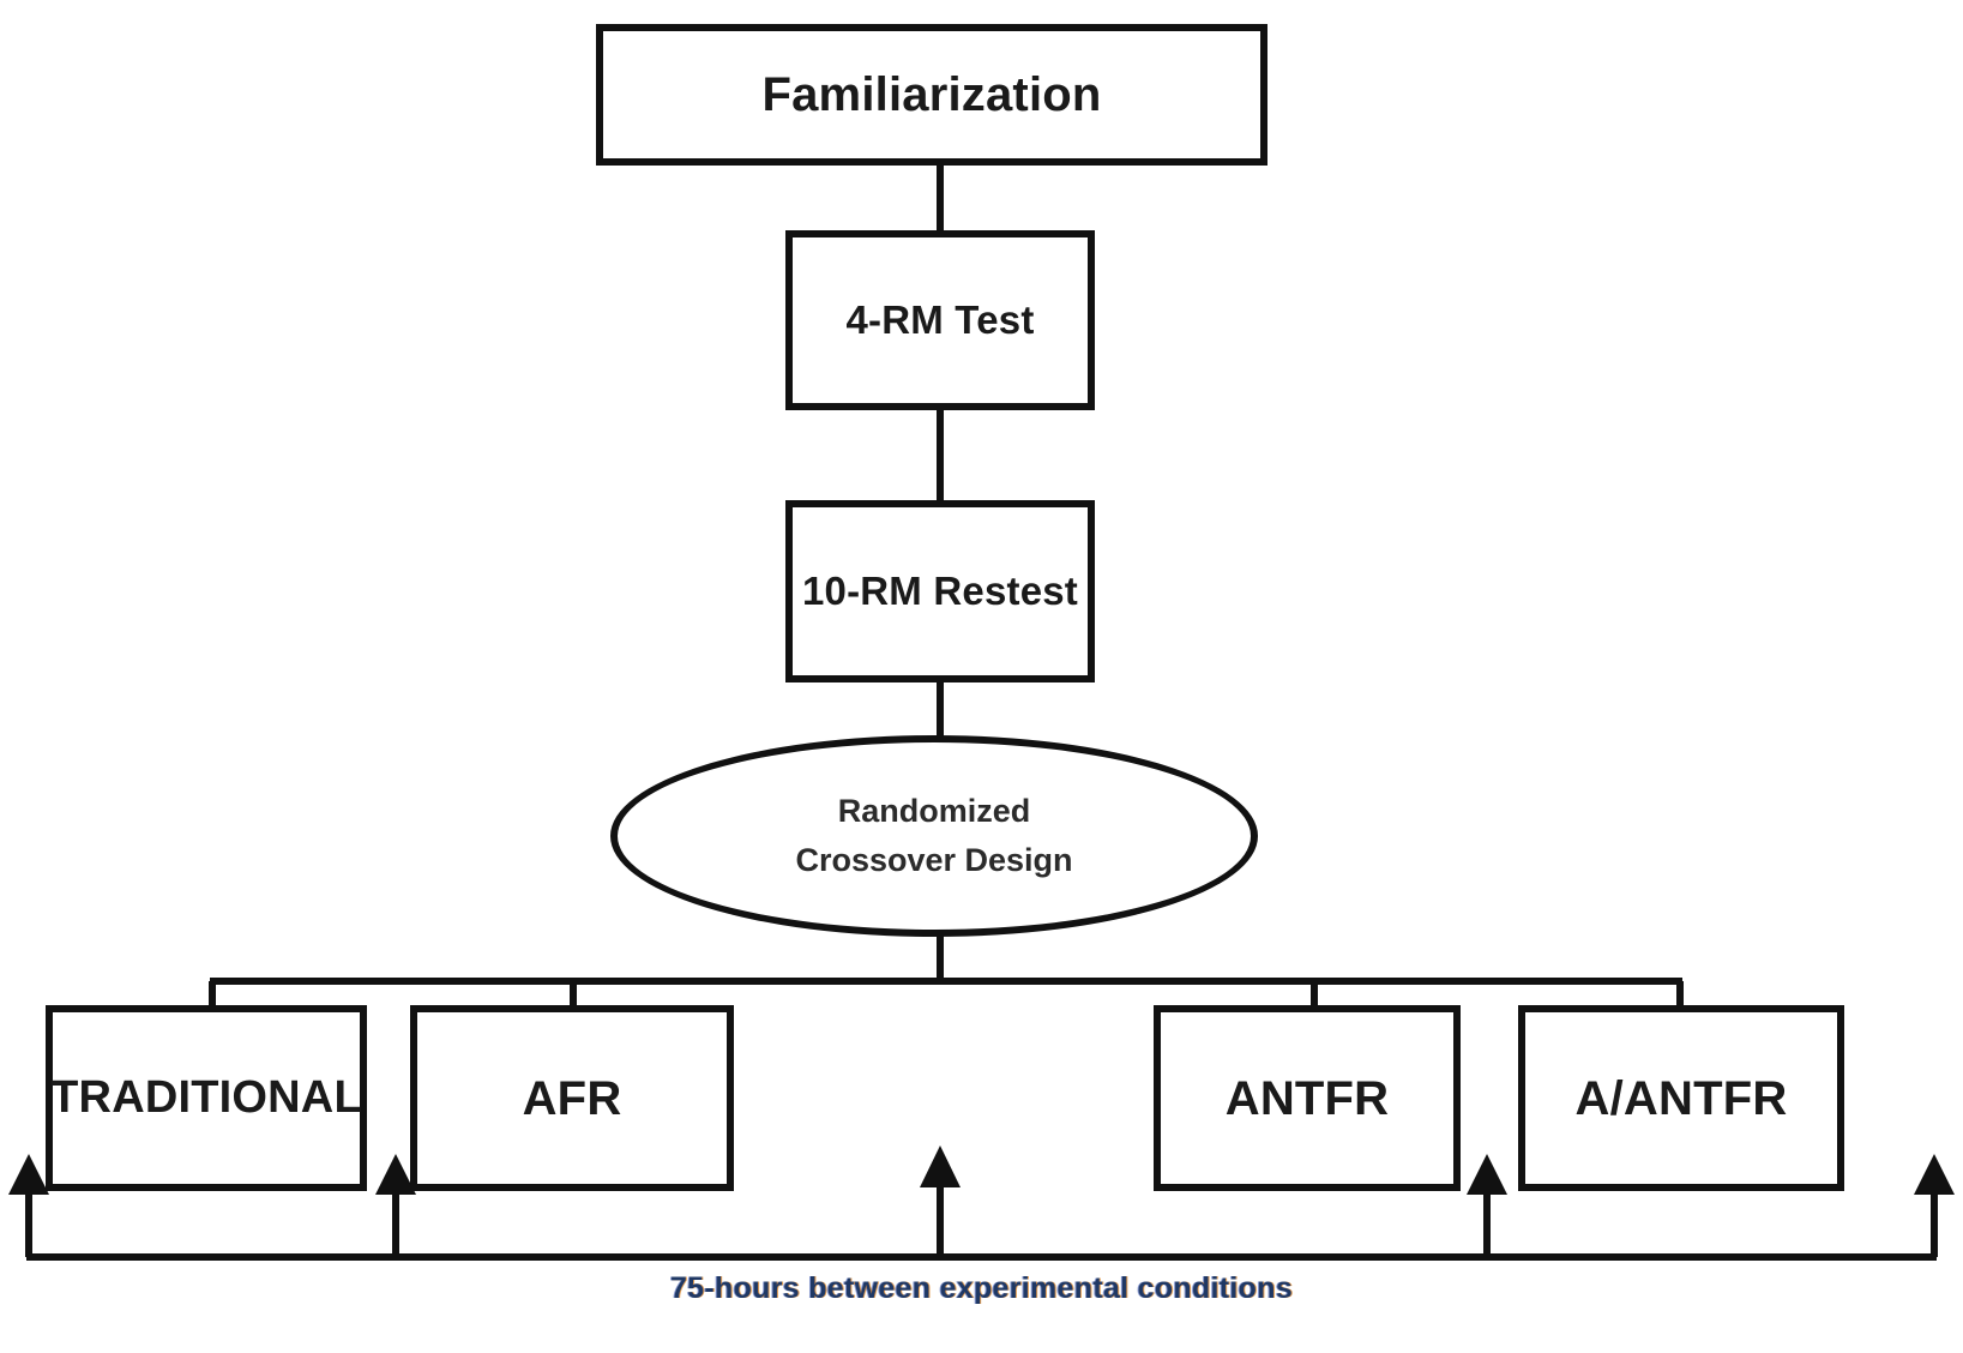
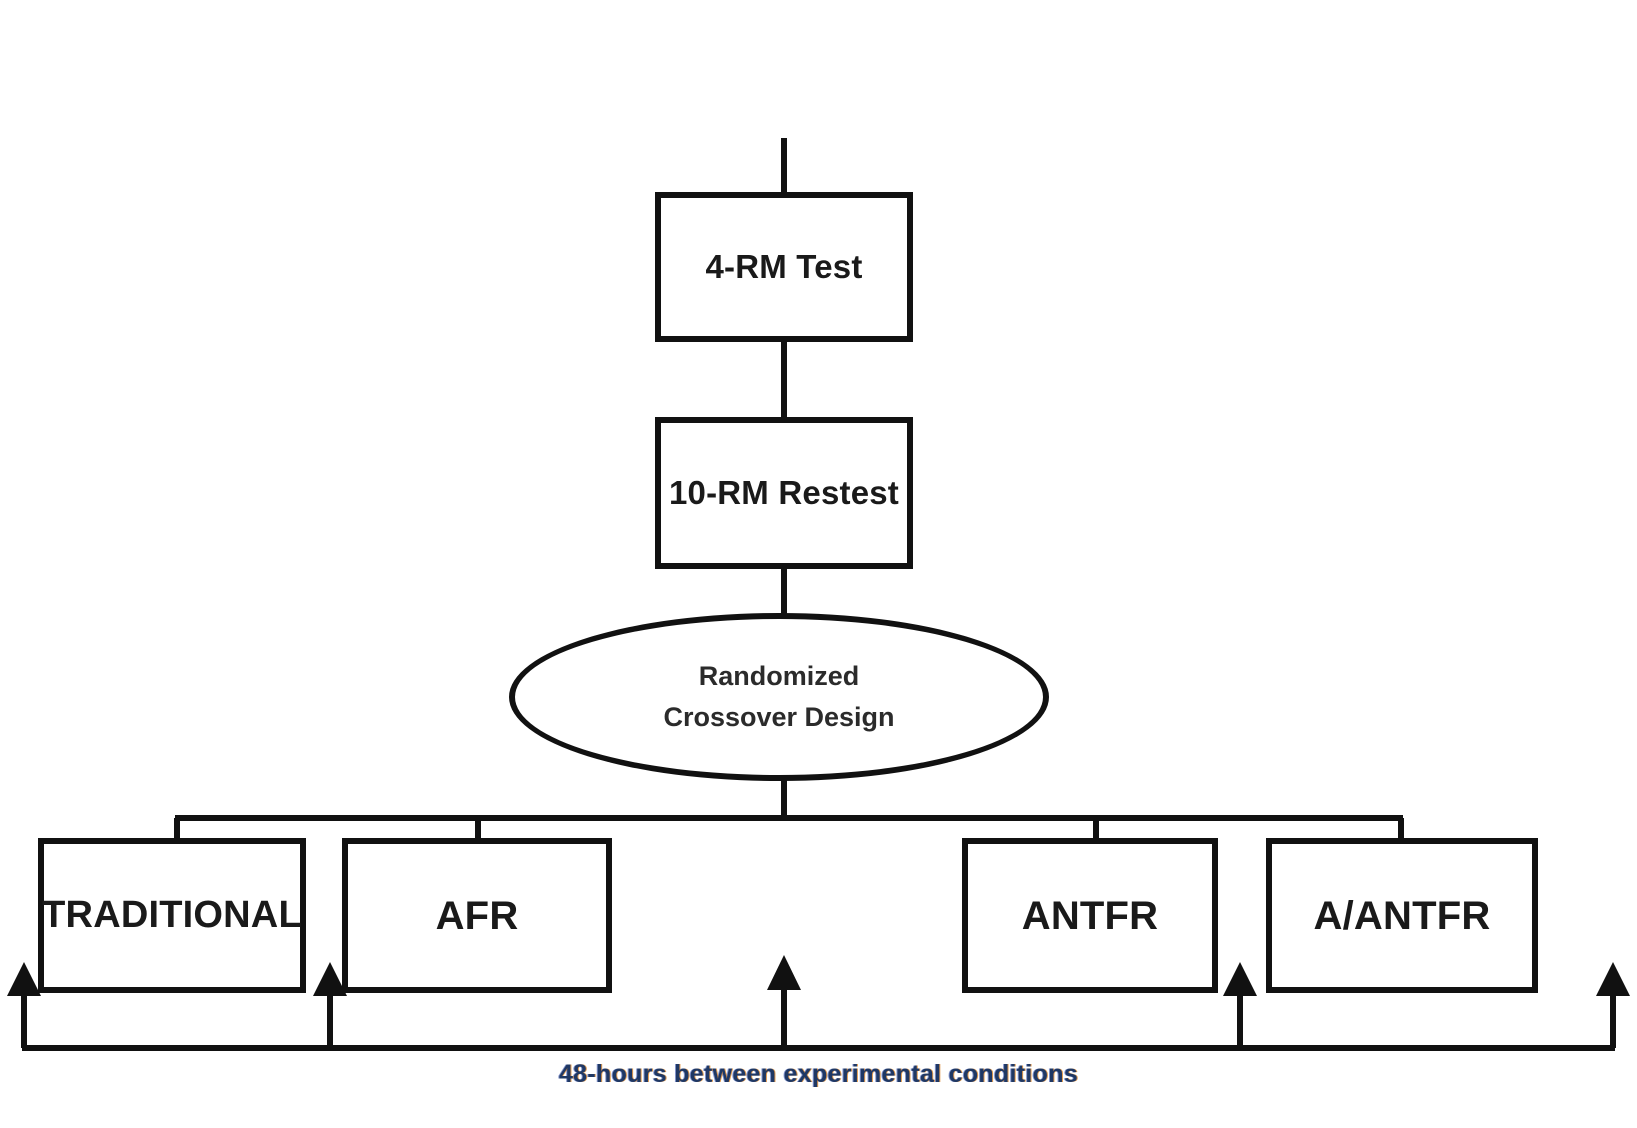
- Familiarization
  4-RM Test
  10-RM Restest
  Randomized
  Crossover Design
  TRADITIONAL
  AFR
  ANTFR
  A/ANTFR
- 75-hours between experimental conditions
+ 48-hours between experimental conditions
